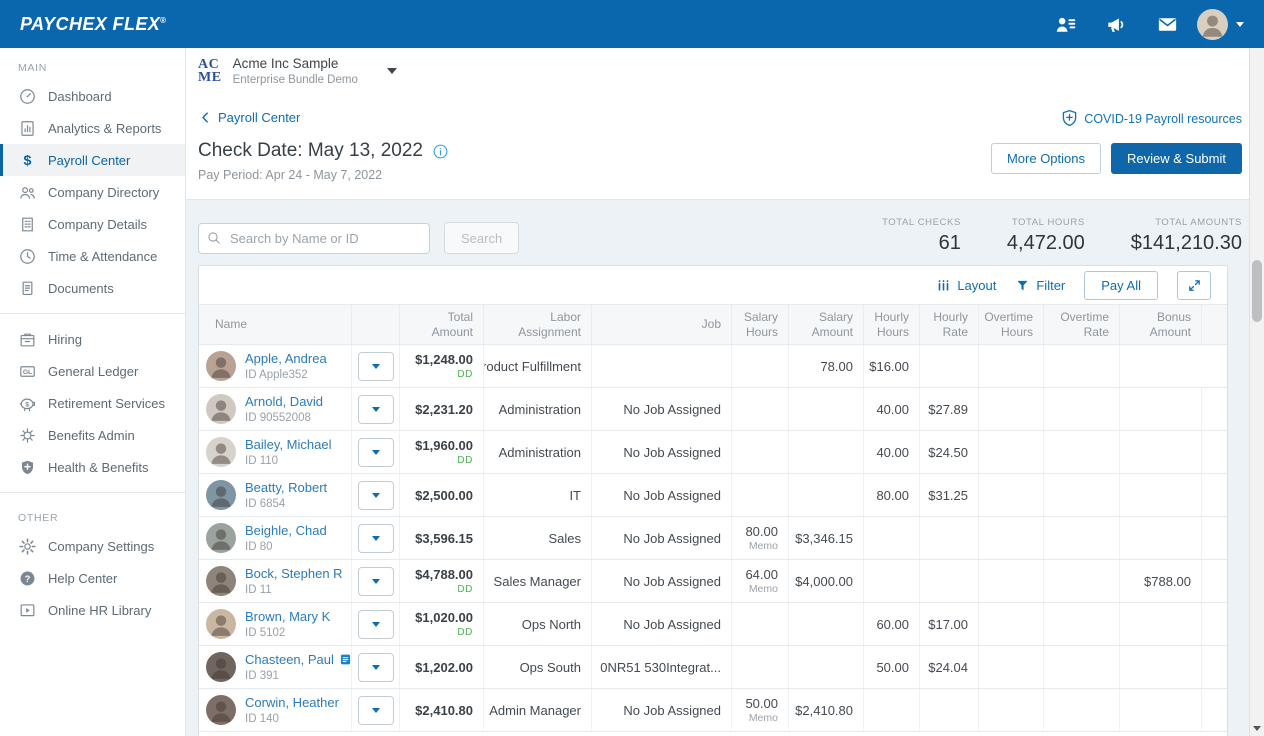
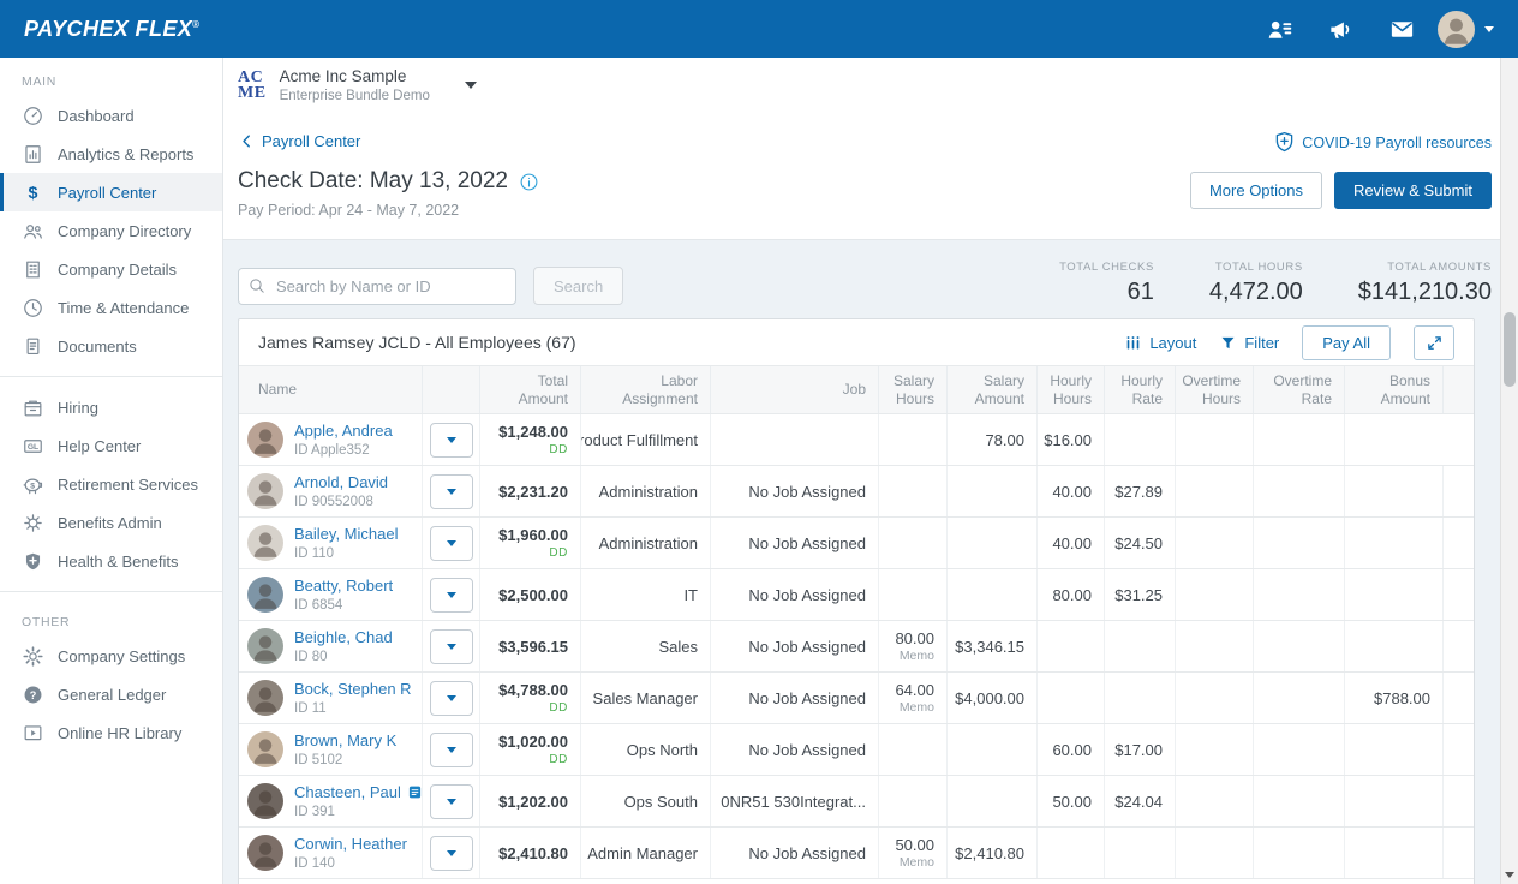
  PAYCHEX FLEX®
  MAIN
  Dashboard
  Analytics & Reports
  $
  Payroll Center
  Company Directory
  Company Details
  Time & Attendance
  Documents
  Hiring
- General Ledger
+ Help Center
  Retirement Services
  Benefits Admin
  Health & Benefits
  OTHER
  Company Settings
  ?
- Help Center
+ General Ledger
  Online HR Library
  AC
  ME
  Acme Inc Sample
  Enterprise Bundle Demo
  Payroll Center
  COVID-19 Payroll resources
  Check Date: May 13, 2022
  Pay Period: Apr 24 - May 7, 2022
  More Options
  Review & Submit
  Search by Name or ID
  Search
  TOTAL CHECKS
  61
  TOTAL HOURS
  4,472.00
  TOTAL AMOUNTS
  $141,210.30
+ James Ramsey JCLD - All Employees (67)
  Layout
  Filter
  Pay All
  Name
  Total Amount
  Labor Assignment
  Job
  Salary Hours
  Salary Amount
  Hourly Hours
  Hourly Rate
  Overtime Hours
  Overtime Rate
  Bonus Amount
  Apple, Andrea
  ID Apple352
  $1,248.00
  DD
  roduct Fulfillment
  78.00
  $16.00
  Arnold, David
  ID 90552008
  $2,231.20
  Administration
  No Job Assigned
  40.00
  $27.89
  Bailey, Michael
  ID 110
  $1,960.00
  DD
  Administration
  No Job Assigned
  40.00
  $24.50
  Beatty, Robert
  ID 6854
  $2,500.00
  IT
  No Job Assigned
  80.00
  $31.25
  Beighle, Chad
  ID 80
  $3,596.15
  Sales
  No Job Assigned
  80.00
  Memo
  $3,346.15
  Bock, Stephen R
  ID 11
  $4,788.00
  DD
  Sales Manager
  No Job Assigned
  64.00
  Memo
  $4,000.00
  $788.00
  Brown, Mary K
  ID 5102
  $1,020.00
  DD
  Ops North
  No Job Assigned
  60.00
  $17.00
  Chasteen, Paul
  ID 391
  $1,202.00
  Ops South
  0NR51 530Integrat...
  50.00
  $24.04
  Corwin, Heather
  ID 140
  $2,410.80
  Admin Manager
  No Job Assigned
  50.00
  Memo
  $2,410.80
